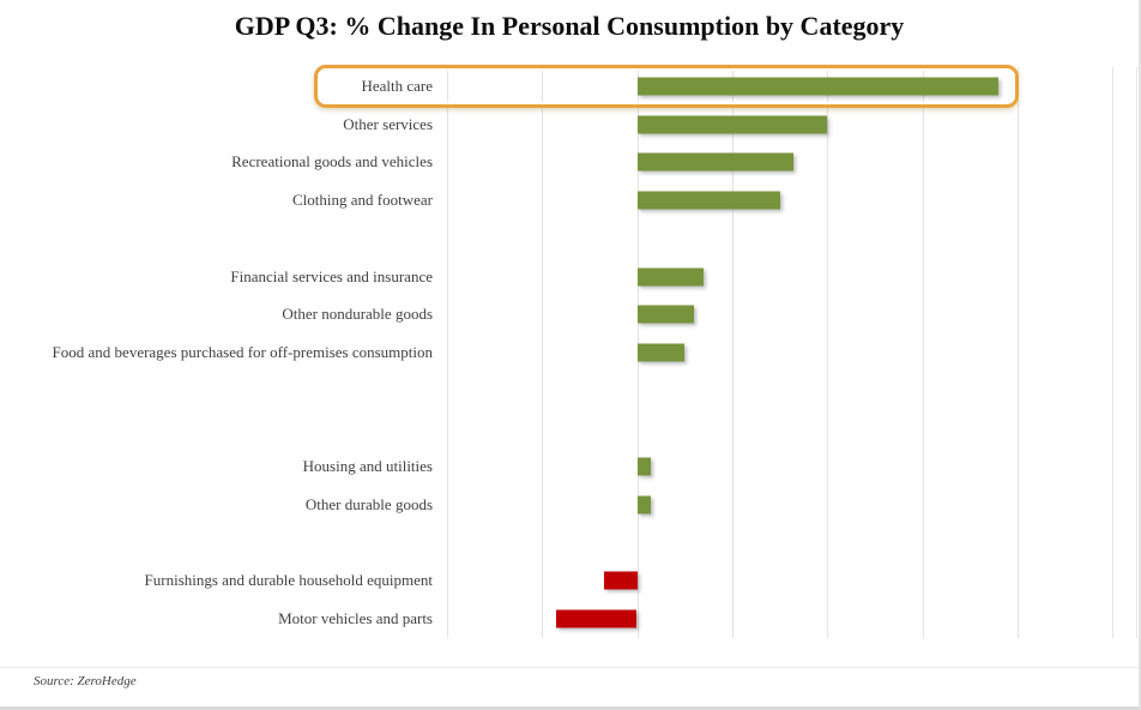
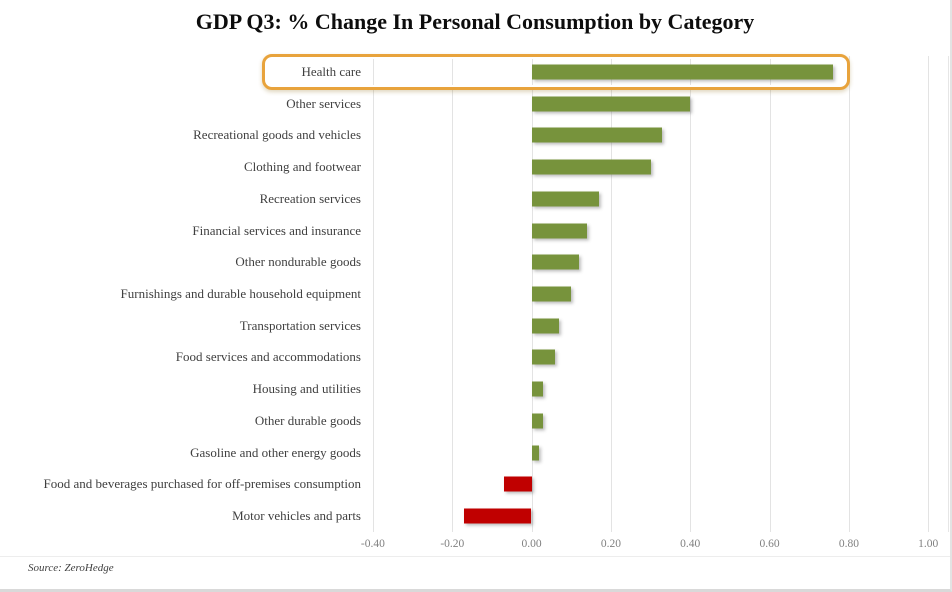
  GDP Q3: % Change In Personal Consumption by Category
  Health care
  Other services
  Recreational goods and vehicles
  Clothing and footwear
+ Recreation services
  Financial services and insurance
  Other nondurable goods
- Food and beverages purchased for off-premises consumption
+ Furnishings and durable household equipment
+ Transportation services
+ Food services and accommodations
  Housing and utilities
  Other durable goods
+ Gasoline and other energy goods
- Furnishings and durable household equipment
+ Food and beverages purchased for off-premises consumption
  Motor vehicles and parts
+ -0.40
+ -0.20
+ 0.00
+ 0.20
+ 0.40
+ 0.60
+ 0.80
+ 1.00
  Source: ZeroHedge
